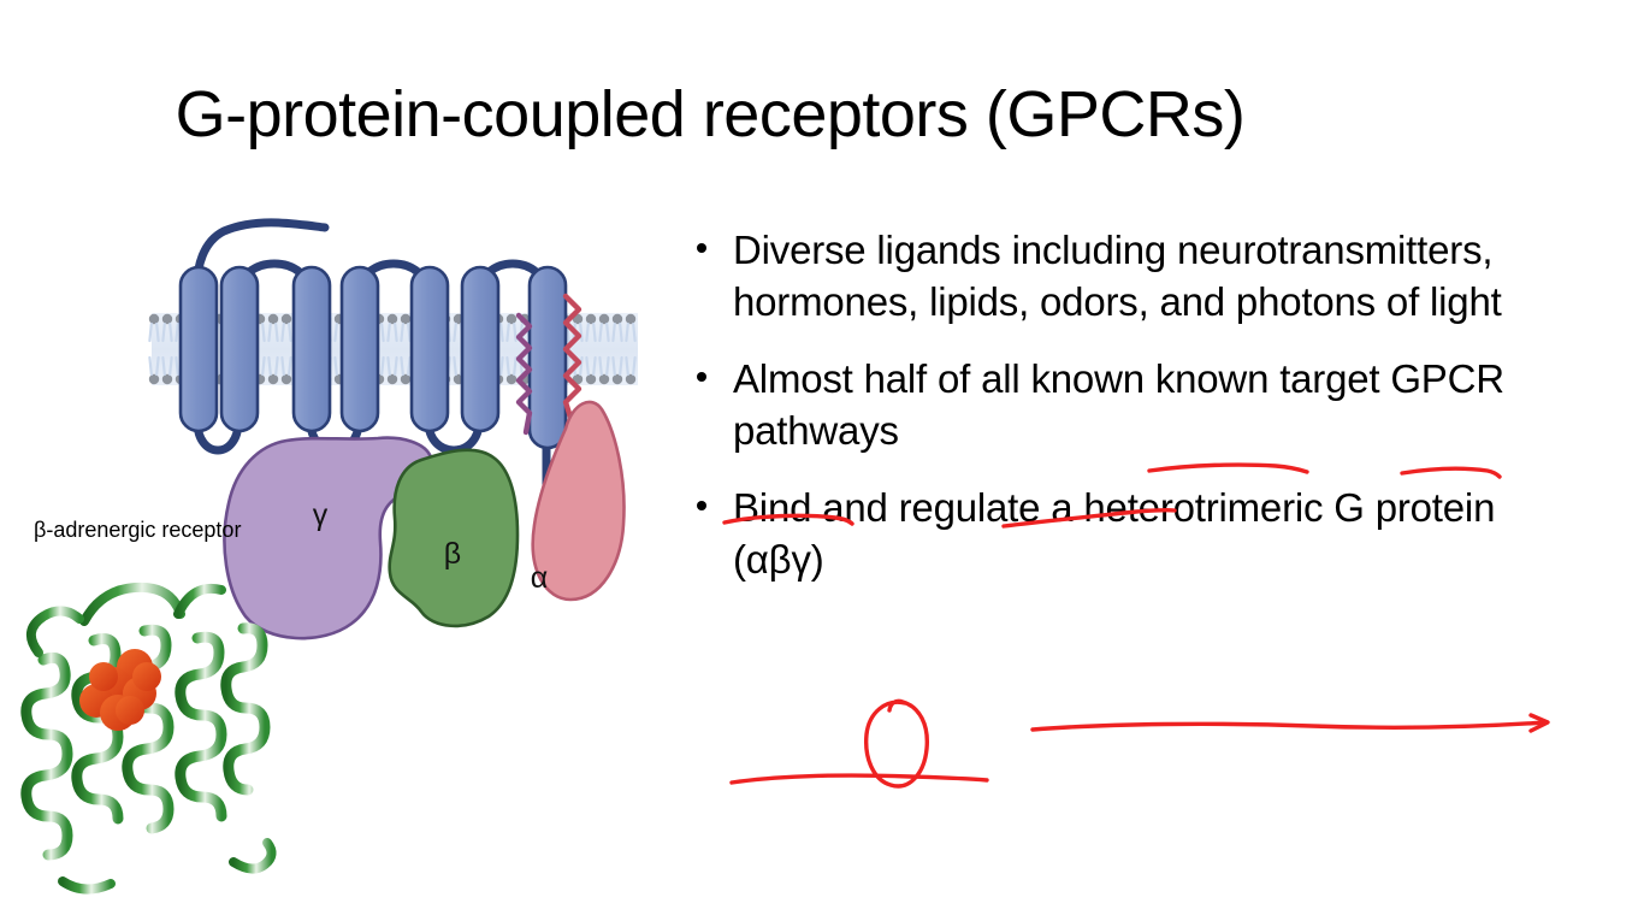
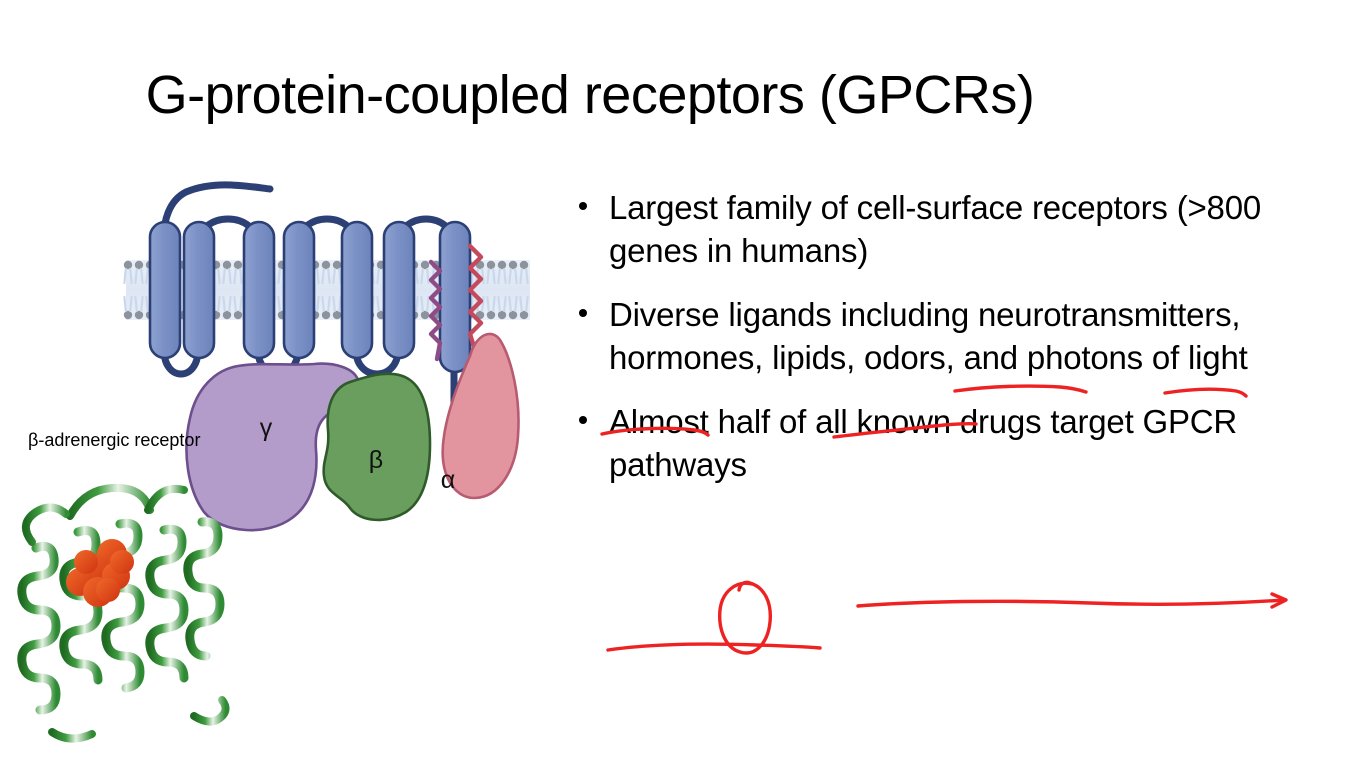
  G-protein-coupled receptors (GPCRs)
  γ
  β
  α
  β-adrenergic receptor
+ Largest family of cell-surface receptors (>800 genes in humans)
  Diverse ligands including neurotransmitters, hormones, lipids, odors, and photons of light
- Almost half of all known known target GPCR pathways
+ Almost half of all known drugs target GPCR pathways
- Bind and regulate a heterotrimeric G protein (αβγ)
